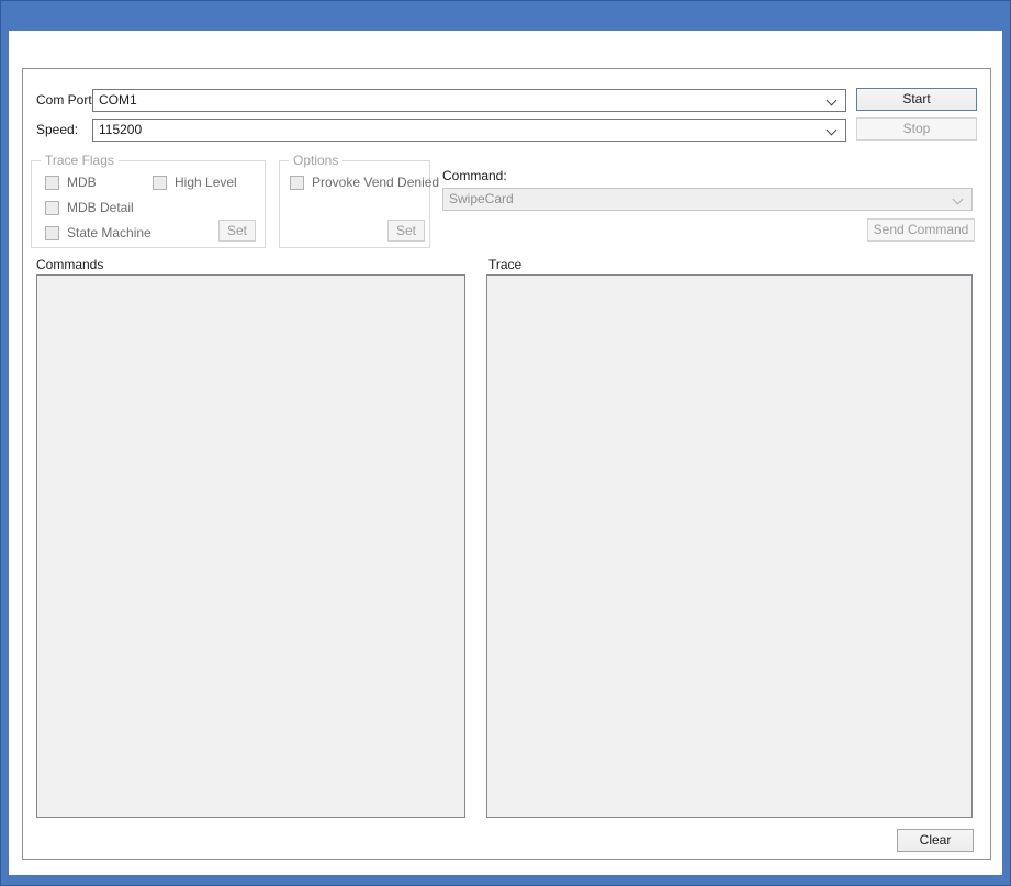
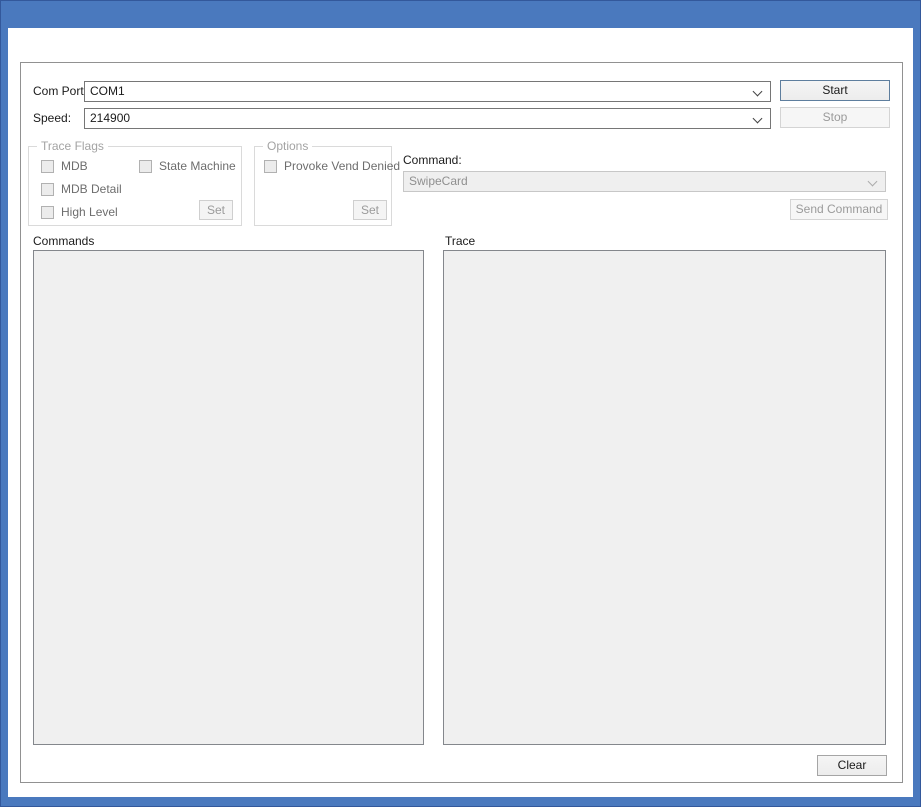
  Com Port
  COM1
  Start
  Speed:
- 115200
+ 214900
  Stop
  Trace Flags
  MDB
- High Level
+ State Machine
  MDB Detail
- State Machine
+ High Level
  Set
  Options
  Provoke Vend Denied
  Set
  Command:
  SwipeCard
  Send Command
  Commands
  Trace
  Clear
